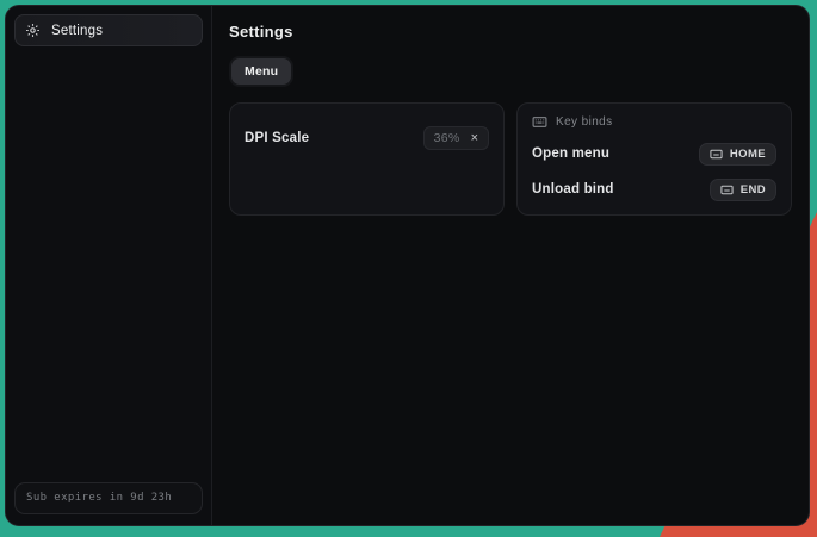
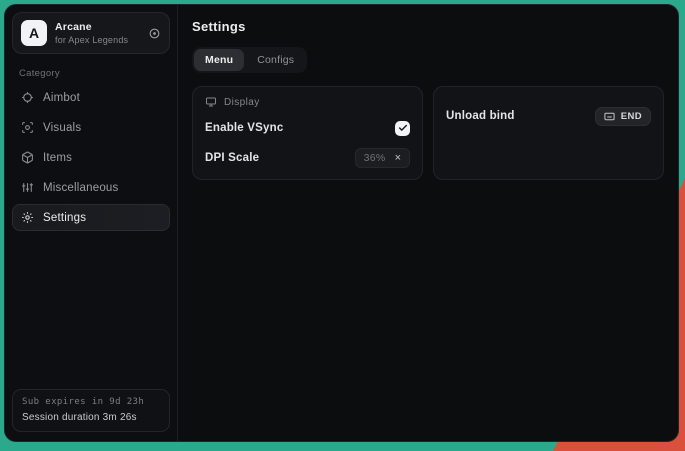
+ A
+ Arcane
+ for Apex Legends
+ Category
+ Aimbot
+ Visuals
+ Items
+ Miscellaneous
  Settings
  Sub expires in 9d 23h
+ Session duration 3m 26s
  Settings
  Menu
+ Configs
+ Display
+ Enable VSync
  DPI Scale
  36%
  ×
- Key binds
- Open menu
- HOME
  Unload bind
  END
